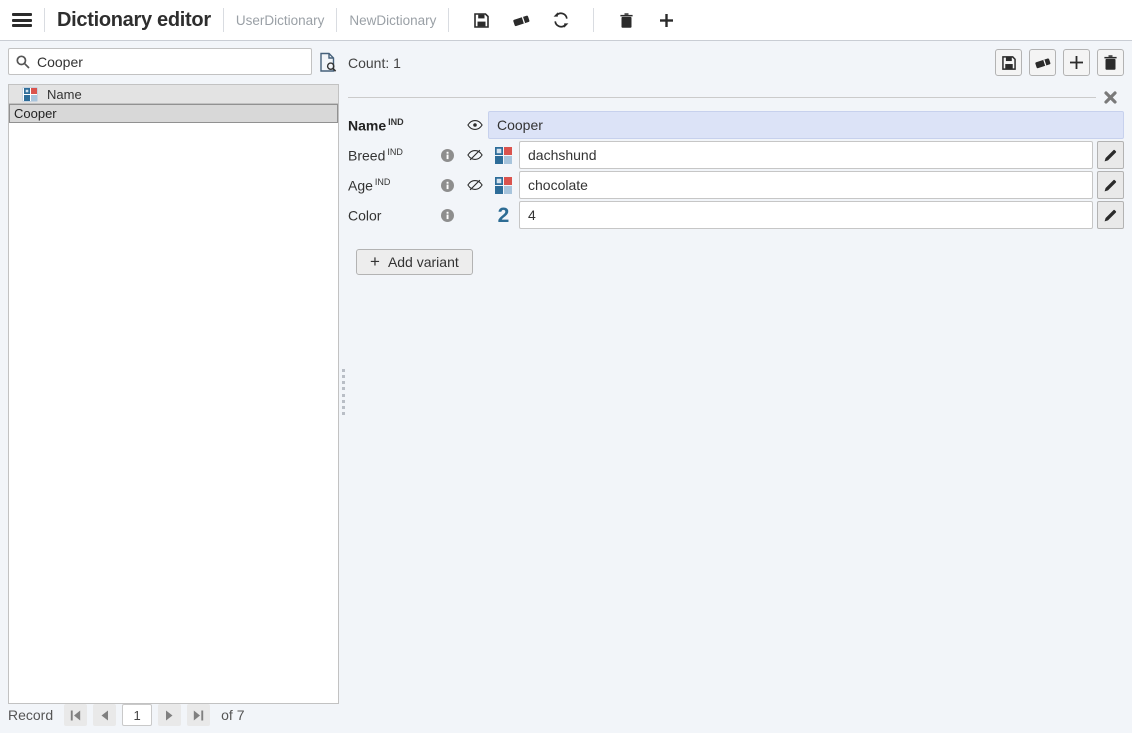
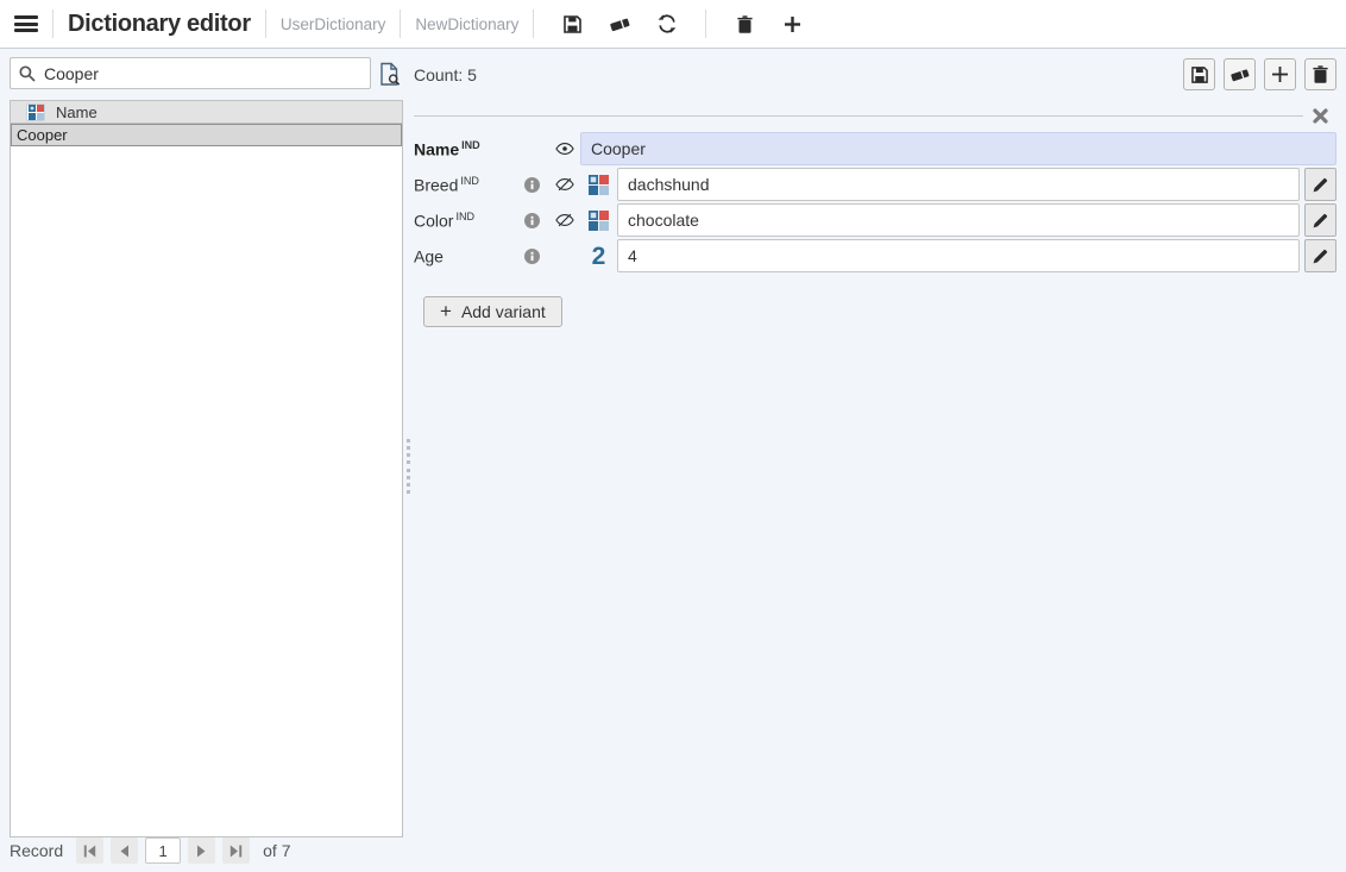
  Dictionary editor
  UserDictionary
  NewDictionary
  Cooper
  Name
  Cooper
  Record
  1
  of 7
- Count: 1
+ Count: 5
  Name IND
  Cooper
  Breed IND
  dachshund
- Age IND
+ Color IND
  chocolate
- Color
+ Age
  2
  4
  +
  Add variant
